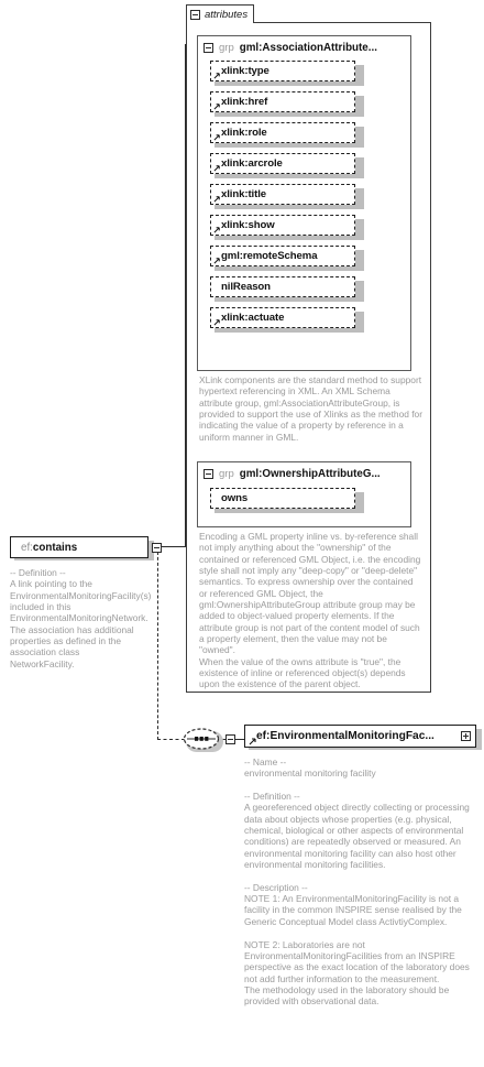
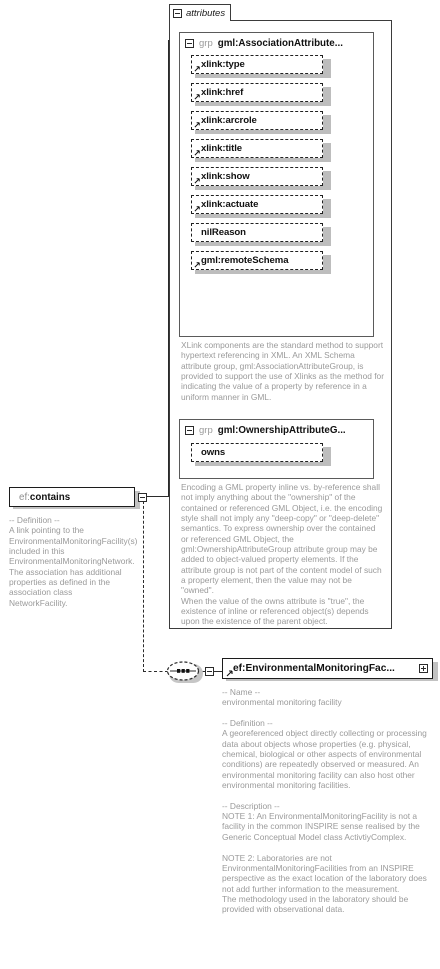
  attributes
  grp
  gml:AssociationAttribute...
  xlink:type
  xlink:href
- xlink:role
  xlink:arcrole
  xlink:title
  xlink:show
- gml:remoteSchema
+ xlink:actuate
  nilReason
- xlink:actuate
+ gml:remoteSchema
  XLink components are the standard method to support hypertext referencing in XML. An XML Schema attribute group, gml:AssociationAttributeGroup, is provided to support the use of Xlinks as the method for indicating the value of a property by reference in a uniform manner in GML.
  grp
  gml:OwnershipAttributeG...
  owns
  Encoding a GML property inline vs. by-reference shall not imply anything about the "ownership" of the contained or referenced GML Object, i.e. the encoding style shall not imply any "deep-copy" or "deep-delete" semantics. To express ownership over the contained or referenced GML Object, the gml:OwnershipAttributeGroup attribute group may be added to object-valued property elements. If the attribute group is not part of the content model of such a property element, then the value may not be "owned".
  When the value of the owns attribute is "true", the existence of inline or referenced object(s) depends upon the existence of the parent object.
  ef:
  contains
  -- Definition --
  A link pointing to the EnvironmentalMonitoringFacility(s) included in this EnvironmentalMonitoringNetwork.
  The association has additional properties as defined in the association class NetworkFacility.
  ef:EnvironmentalMonitoringFac...
  -- Name --
  environmental monitoring facility
  -- Definition --
  A georeferenced object directly collecting or processing data about objects whose properties (e.g. physical, chemical, biological or other aspects of environmental conditions) are repeatedly observed or measured. An environmental monitoring facility can also host other environmental monitoring facilities.
  -- Description --
  NOTE 1: An EnvironmentalMonitoringFacility is not a facility in the common INSPIRE sense realised by the Generic Conceptual Model class ActivtiyComplex.
  NOTE 2: Laboratories are not EnvironmentalMonitoringFacilities from an INSPIRE perspective as the exact location of the laboratory does not add further information to the measurement.
  The methodology used in the laboratory should be provided with observational data.
